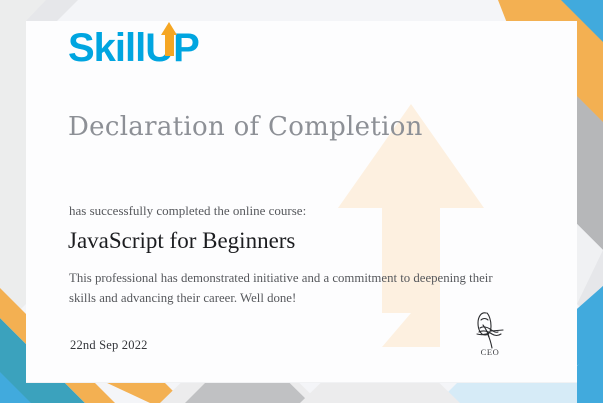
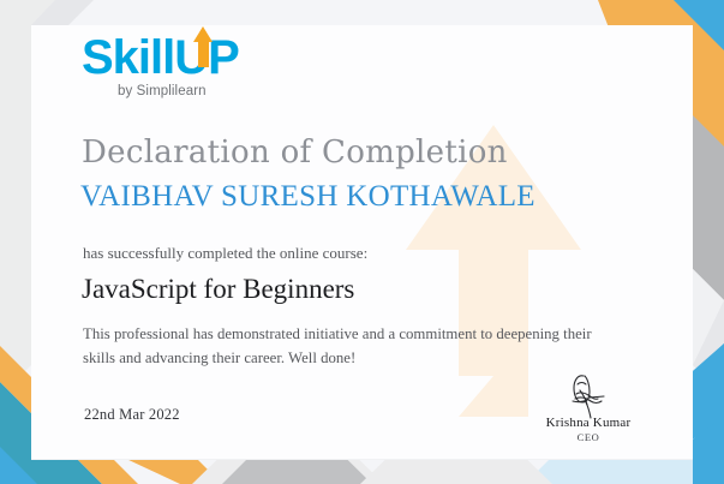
  SkillUP
+ by Simplilearn
  Declaration of Completion
+ VAIBHAV SURESH KOTHAWALE
  has successfully completed the online course:
  JavaScript for Beginners
  This professional has demonstrated initiative and a commitment to deepening their skills and advancing their career. Well done!
- 22nd Sep 2022
+ 22nd Mar 2022
+ Krishna Kumar
  CEO
